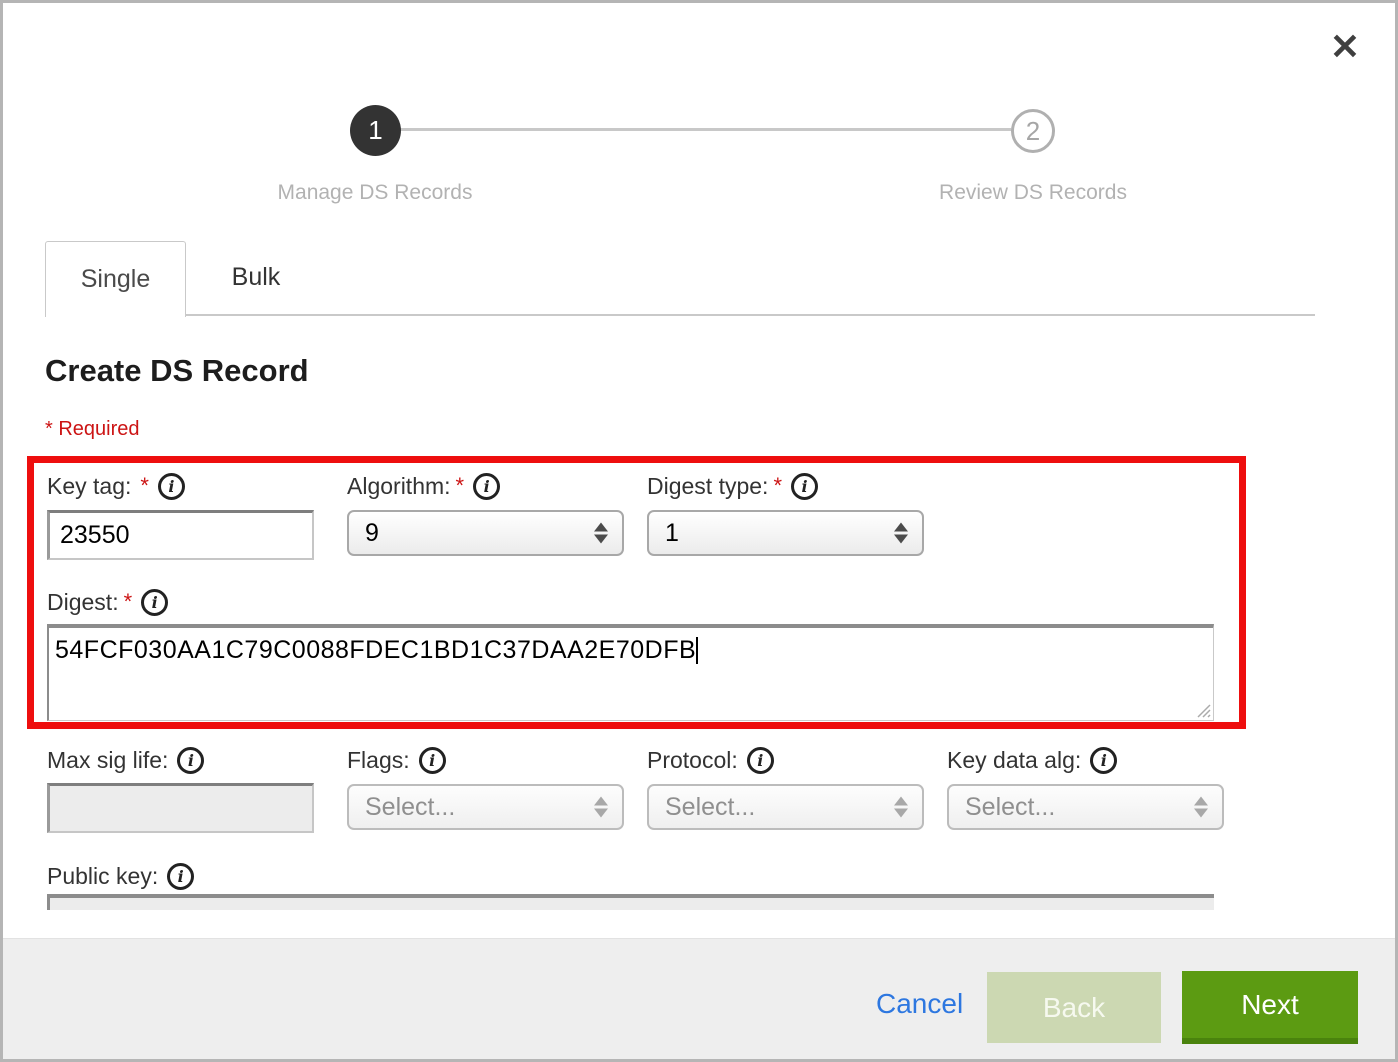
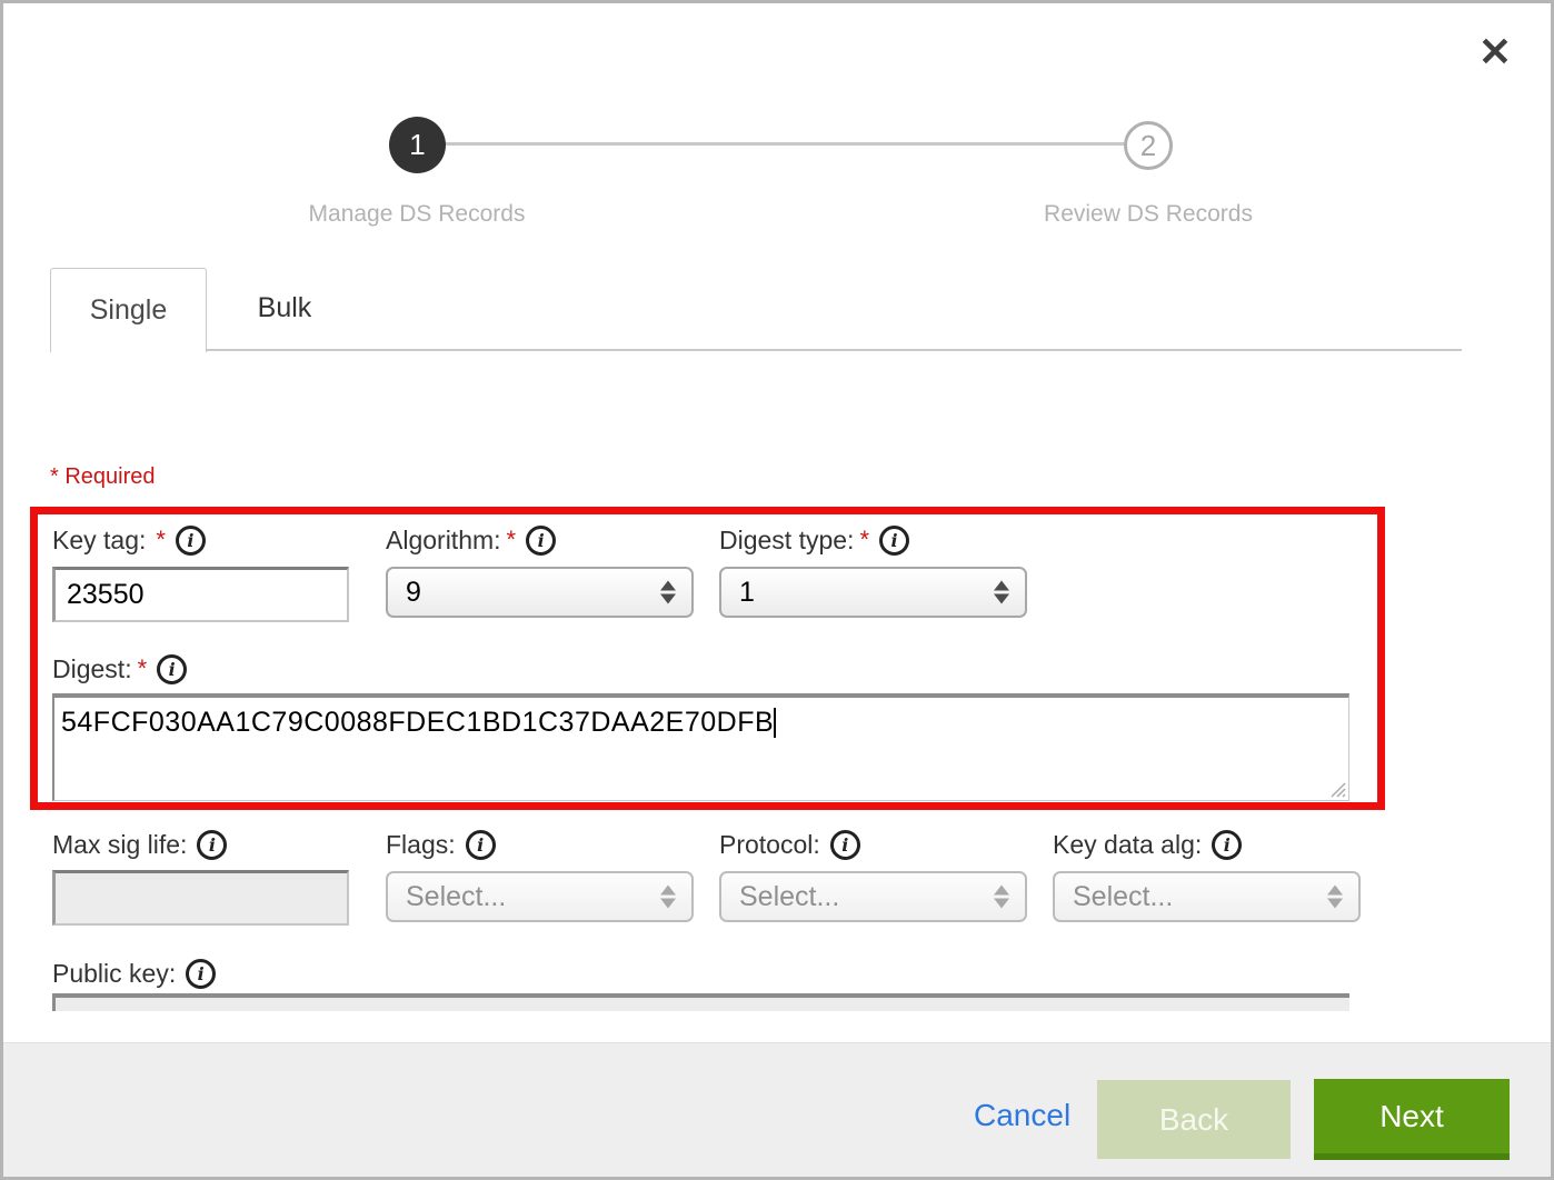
  ✕
  1
  2
  Manage DS Records
  Review DS Records
  Single
  Bulk
- Create DS Record
  * Required
  Key tag:
  *
  i
  Algorithm:
  *
  i
  Digest type:
  *
  i
  23550
  9
  1
  Digest:
  *
  i
  54FCF030AA1C79C0088FDEC1BD1C37DAA2E70DFB
  Max sig life:
  i
  Flags:
  i
  Protocol:
  i
  Key data alg:
  i
  Select...
  Select...
  Select...
  Public key:
  i
  Cancel
  Back
  Next
